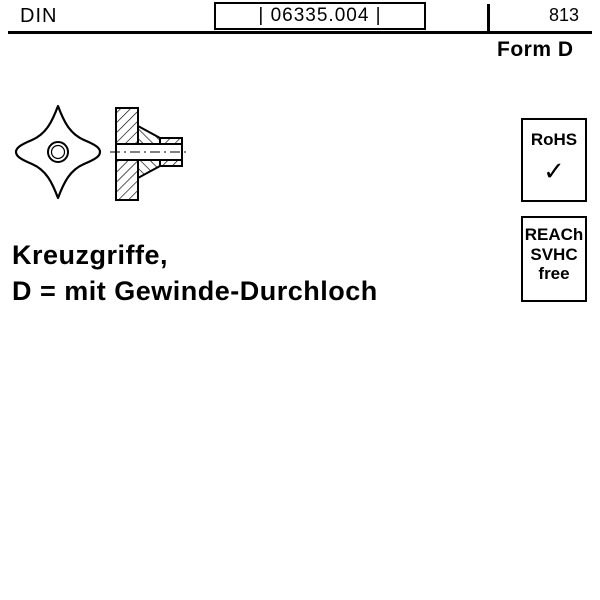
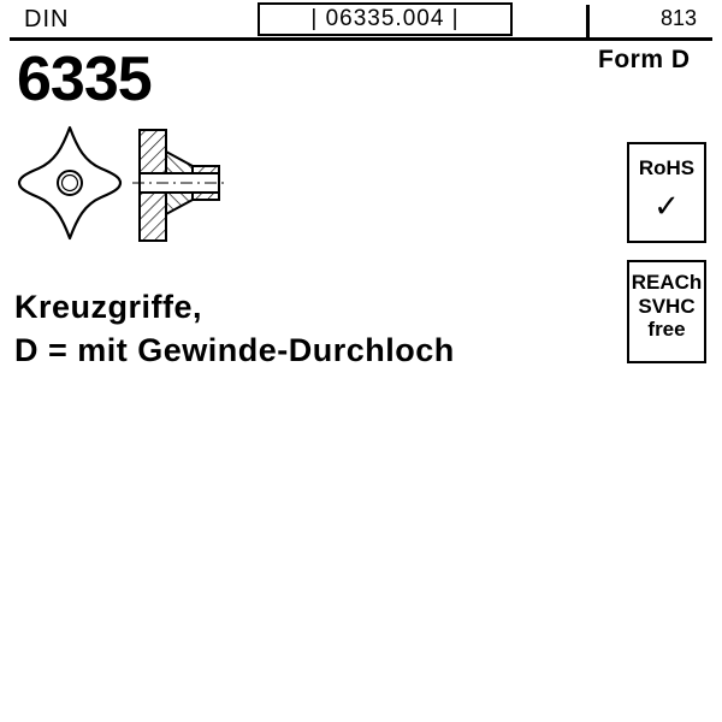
  DIN
  | 06335.004 |
  813
+ 6335
  Form D
  Kreuzgriffe,
  D = mit Gewinde-Durchloch
  RoHS
  ✓
  REACh
  SVHC
  free
